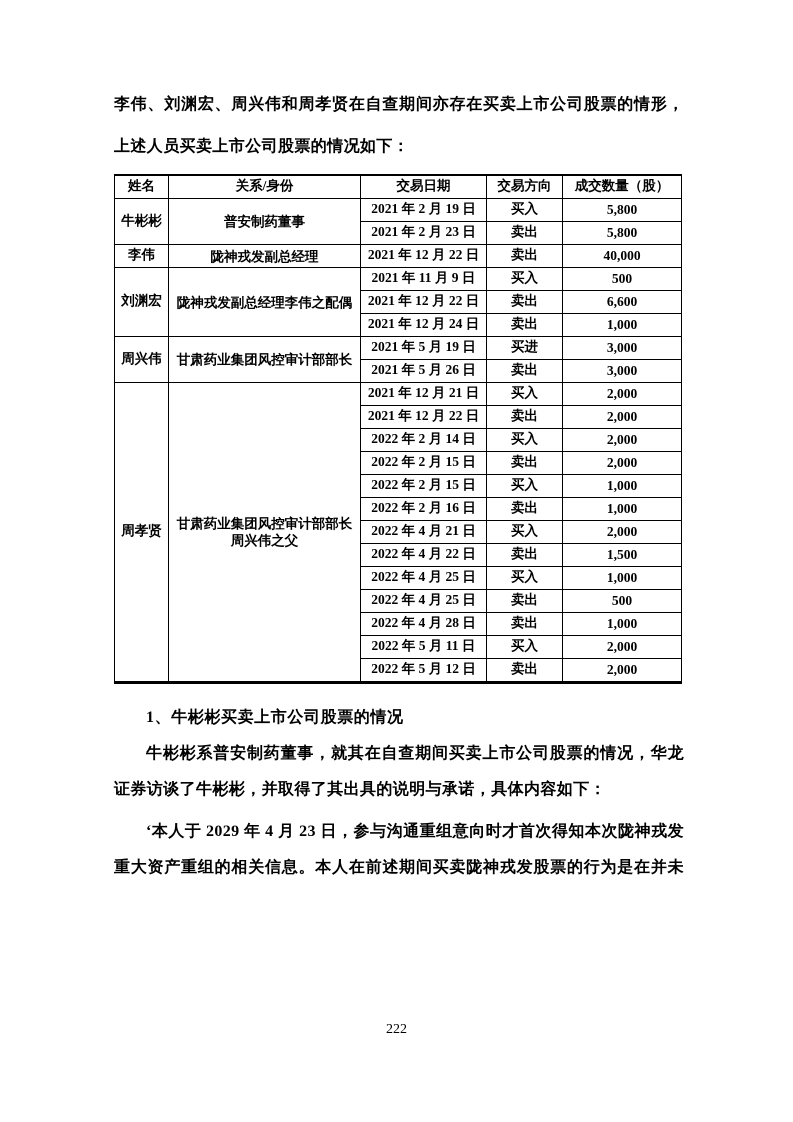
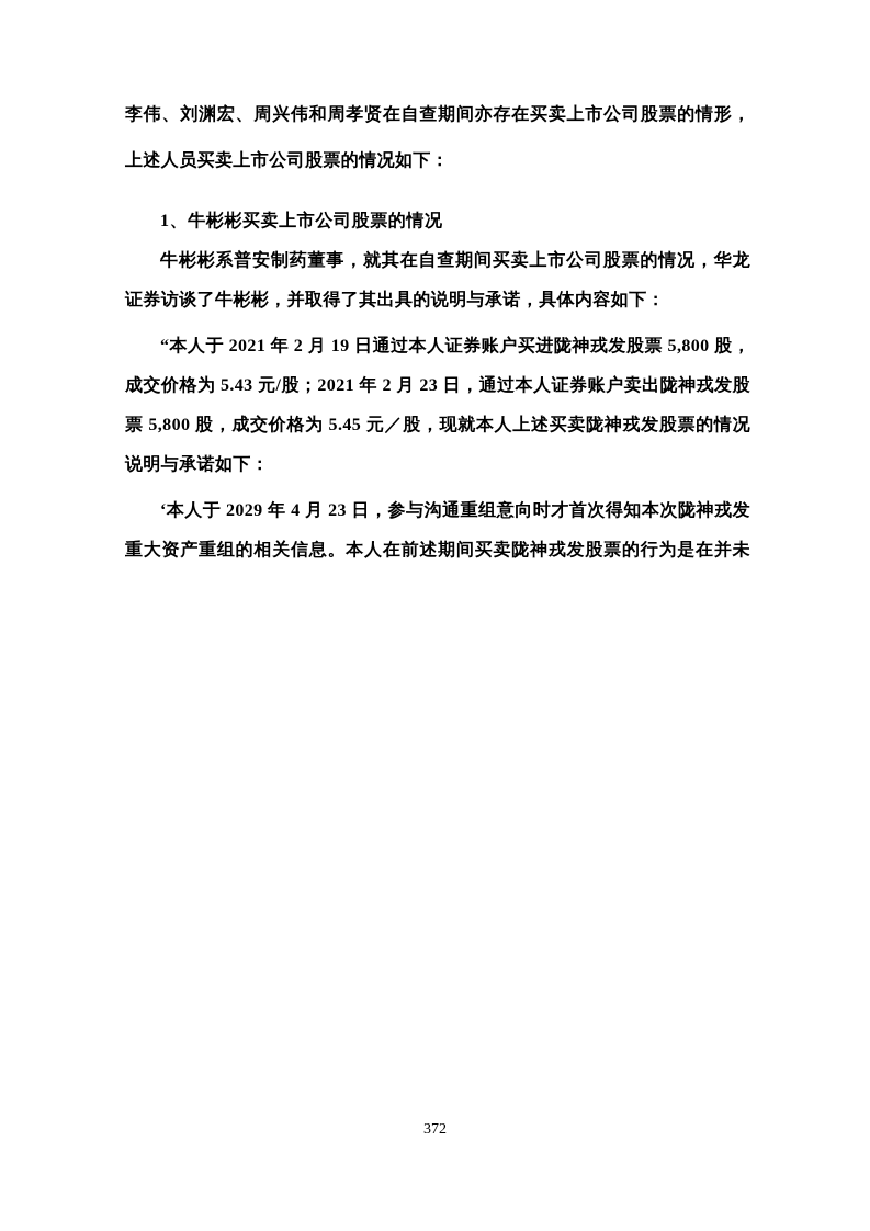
  李伟、刘渊宏、周兴伟和周孝贤在自查期间亦存在买卖上市公司股票的情形，
  上述人员买卖上市公司股票的情况如下：
- 姓名	关系/身份	交易日期	交易方向	成交数量（股）
- 牛彬彬	普安制药董事	2021 年 2 月 19 日	买入	5,800
- 2021 年 2 月 23 日	卖出	5,800
- 李伟	陇神戎发副总经理	2021 年 12 月 22 日	卖出	40,000
- 刘渊宏	陇神戎发副总经理李伟之配偶	2021 年 11 月 9 日	买入	500
- 2021 年 12 月 22 日	卖出	6,600
- 2021 年 12 月 24 日	卖出	1,000
- 周兴伟	甘肃药业集团风控审计部部长	2021 年 5 月 19 日	买进	3,000
- 2021 年 5 月 26 日	卖出	3,000
- 周孝贤	甘肃药业集团风控审计部部长 周兴伟之父	2021 年 12 月 21 日	买入	2,000
- 2021 年 12 月 22 日	卖出	2,000
- 2022 年 2 月 14 日	买入	2,000
- 2022 年 2 月 15 日	卖出	2,000
- 2022 年 2 月 15 日	买入	1,000
- 2022 年 2 月 16 日	卖出	1,000
- 2022 年 4 月 21 日	买入	2,000
- 2022 年 4 月 22 日	卖出	1,500
- 2022 年 4 月 25 日	买入	1,000
- 2022 年 4 月 25 日	卖出	500
- 2022 年 4 月 28 日	卖出	1,000
- 2022 年 5 月 11 日	买入	2,000
- 2022 年 5 月 12 日	卖出	2,000
  1、牛彬彬买卖上市公司股票的情况
  牛彬彬系普安制药董事，就其在自查期间买卖上市公司股票的情况，华龙
  证券访谈了牛彬彬，并取得了其出具的说明与承诺，具体内容如下：
+ “本人于 2021 年 2 月 19 日通过本人证券账户买进陇神戎发股票 5,800 股，
+ 成交价格为 5.43 元/股；2021 年 2 月 23 日，通过本人证券账户卖出陇神戎发股
+ 票 5,800 股，成交价格为 5.45 元／股，现就本人上述买卖陇神戎发股票的情况
+ 说明与承诺如下：
  ‘本人于 2029 年 4 月 23 日，参与沟通重组意向时才首次得知本次陇神戎发
  重大资产重组的相关信息。本人在前述期间买卖陇神戎发股票的行为是在并未
- 222
+ 372
